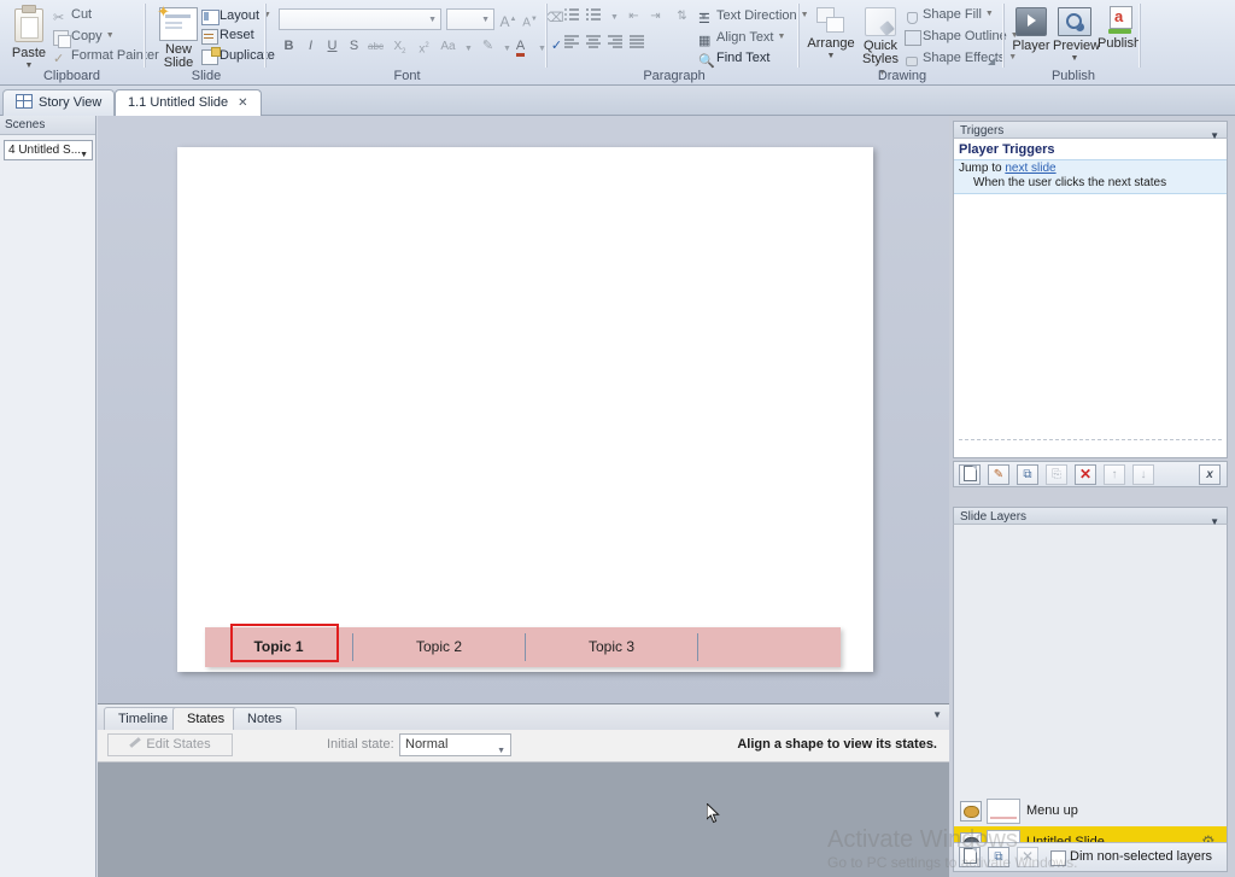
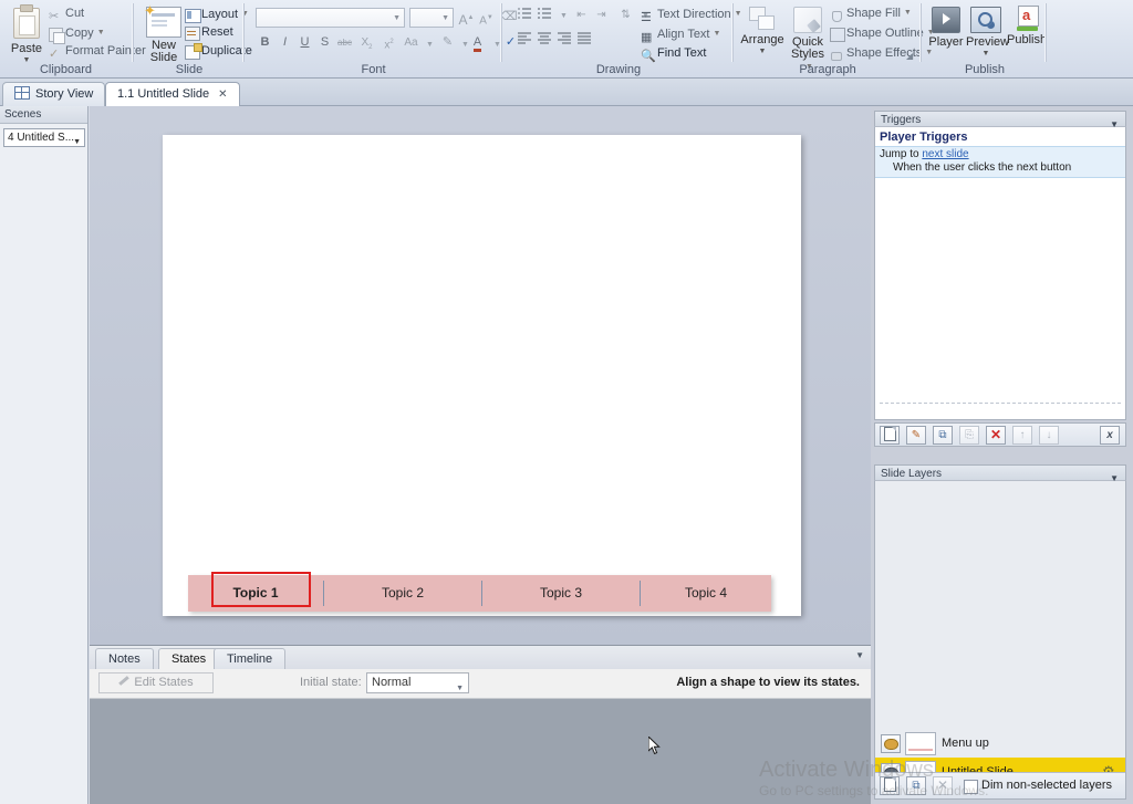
  Paste
  ✂ Cut
  Copy
  ✓ Format Painer
  Clipboard
  ✦
  New
  Slide
  Layout
  Reset
  Duplicae
  Slide
  ⌫
  B
  I
  U
  S
  abc
  Aa
  ✎
  A
  ✓
  Font
  ⇤
  ⇥
  ⇅
  ☰ Text Direction
  ▦ Align Text
  🔍Find Text
- Paragraph
+ Drawing
  Arrange
  Quick
  Styles
  Shape Fill
  Shape Outlin
  Shape Effect
  ◢
- Drawing
+ Paragraph
  Player
  Preview
  a
  Publis
  Publish
  Story View
  1.1 Untitled Slide ✕
  Scenes
  4 Untitled S...
  Topic 1
  Topic 2
  Topic 3
+ Topic 4
- Timeline
+ Notes
  States
- Notes
+ Timeline
  ▼
  Edit States
  Initial state:
  Normal
  Align a shape to view its states.
  Triggers
  ▼
  Player Triggers
  Jump to next slide
- When the user clicks the next states
+ When the user clicks the next button
  ✎
  ⧉
  ⎘
  ✕
  ↑
  ↓
  x
  Slide Layers
  ▼
  Menu up
  ⧉
  ✕
  Dim non-selected layers
  Activate Windows
  Go to PC settings to activate Windows.
